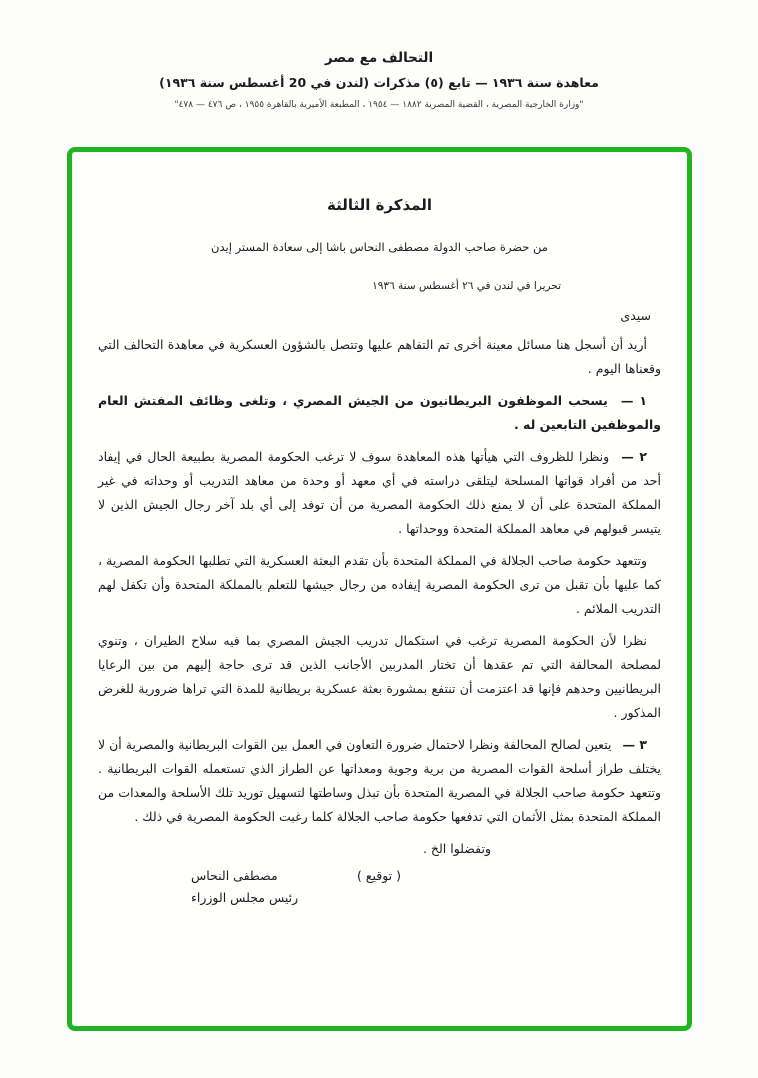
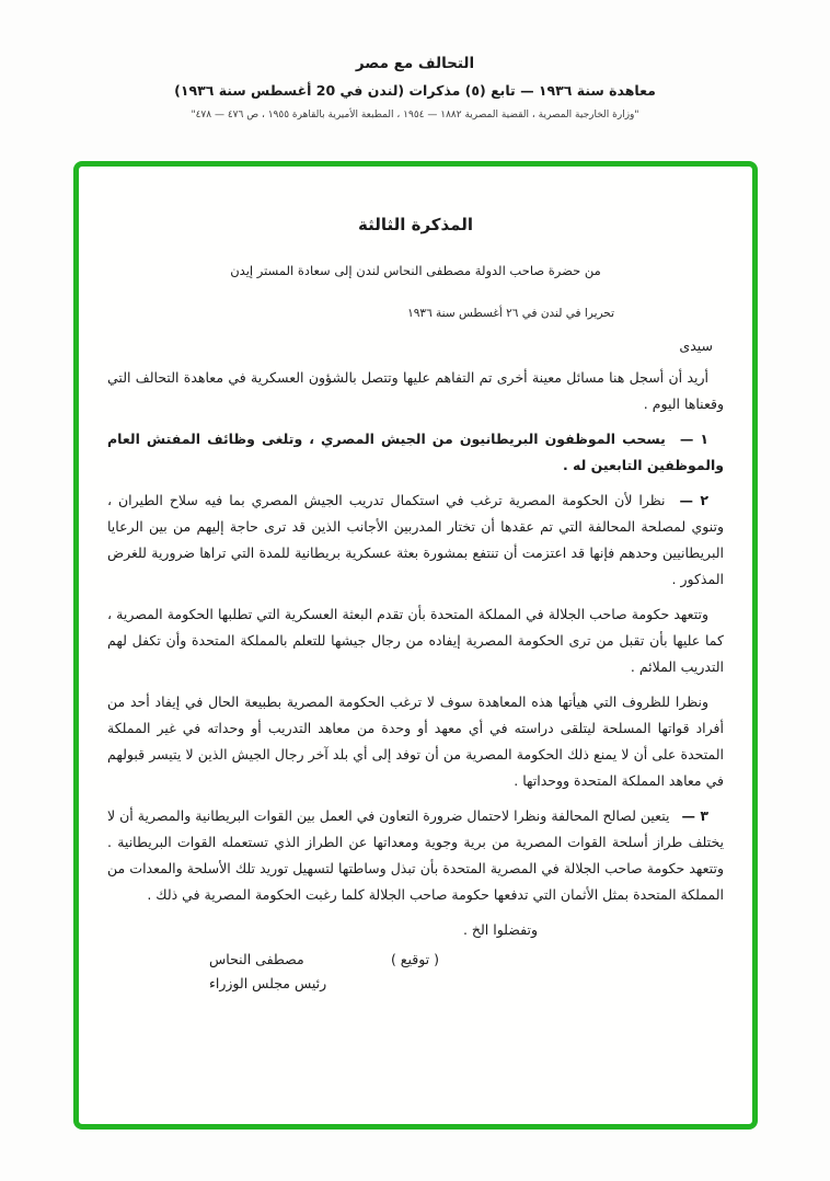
  التحالف مع مصر
  معاهدة سنة ١٩٣٦ — تابع (٥) مذكرات (لندن في 20 أغسطس سنة ١٩٣٦)
  "وزارة الخارجية المصرية ، القضية المصرية ١٨٨٢ — ١٩٥٤ ، المطبعة الأميرية بالقاهرة ١٩٥٥ ، ص ٤٧٦ — ٤٧٨"
  المذكرة الثالثة
- من حضرة صاحب الدولة مصطفى النحاس باشا إلى سعادة المستر إيدن
+ من حضرة صاحب الدولة مصطفى النحاس لندن إلى سعادة المستر إيدن
  تحريرا في لندن في ٢٦ أغسطس سنة ١٩٣٦
  سيدى
  أريد أن أسجل هنا مسائل معينة أخرى تم التفاهم عليها وتتصل بالشؤون العسكرية في معاهدة التحالف التي وقعناها اليوم .
  ١ — يسحب الموظفون البريطانيون من الجيش المصري ، وتلغى وظائف المفتش العام والموظفين التابعين له .
- ٢ — ونظرا للظروف التي هيأتها هذه المعاهدة سوف لا ترغب الحكومة المصرية بطبيعة الحال في إيفاد أحد من أفراد قواتها المسلحة ليتلقى دراسته في أي معهد أو وحدة من معاهد التدريب أو وحداته في غير المملكة المتحدة على أن لا يمنع ذلك الحكومة المصرية من أن توفد إلى أي بلد آخر رجال الجيش الذين لا يتيسر قبولهم في معاهد المملكة المتحدة ووحداتها .
+ ٢ — نظرا لأن الحكومة المصرية ترغب في استكمال تدريب الجيش المصري بما فيه سلاح الطيران ، وتنوي لمصلحة المحالفة التي تم عقدها أن تختار المدربين الأجانب الذين قد ترى حاجة إليهم من بين الرعايا البريطانيين وحدهم فإنها قد اعتزمت أن تنتفع بمشورة بعثة عسكرية بريطانية للمدة التي تراها ضرورية للغرض المذكور .
  وتتعهد حكومة صاحب الجلالة في المملكة المتحدة بأن تقدم البعثة العسكرية التي تطلبها الحكومة المصرية ، كما عليها بأن تقبل من ترى الحكومة المصرية إيفاده من رجال جيشها للتعلم بالمملكة المتحدة وأن تكفل لهم التدريب الملائم .
- نظرا لأن الحكومة المصرية ترغب في استكمال تدريب الجيش المصري بما فيه سلاح الطيران ، وتنوي لمصلحة المحالفة التي تم عقدها أن تختار المدربين الأجانب الذين قد ترى حاجة إليهم من بين الرعايا البريطانيين وحدهم فإنها قد اعتزمت أن تنتفع بمشورة بعثة عسكرية بريطانية للمدة التي تراها ضرورية للغرض المذكور .
+ ونظرا للظروف التي هيأتها هذه المعاهدة سوف لا ترغب الحكومة المصرية بطبيعة الحال في إيفاد أحد من أفراد قواتها المسلحة ليتلقى دراسته في أي معهد أو وحدة من معاهد التدريب أو وحداته في غير المملكة المتحدة على أن لا يمنع ذلك الحكومة المصرية من أن توفد إلى أي بلد آخر رجال الجيش الذين لا يتيسر قبولهم في معاهد المملكة المتحدة ووحداتها .
  ٣ — يتعين لصالح المحالفة ونظرا لاحتمال ضرورة التعاون في العمل بين القوات البريطانية والمصرية أن لا يختلف طراز أسلحة القوات المصرية من برية وجوية ومعداتها عن الطراز الذي تستعمله القوات البريطانية . وتتعهد حكومة صاحب الجلالة في المصرية المتحدة بأن تبذل وساطتها لتسهيل توريد تلك الأسلحة والمعدات من المملكة المتحدة بمثل الأثمان التي تدفعها حكومة صاحب الجلالة كلما رغبت الحكومة المصرية في ذلك .
  وتفضلوا الخ .
  ( توقيع )
  مصطفى النحاس
  رئيس مجلس الوزراء
